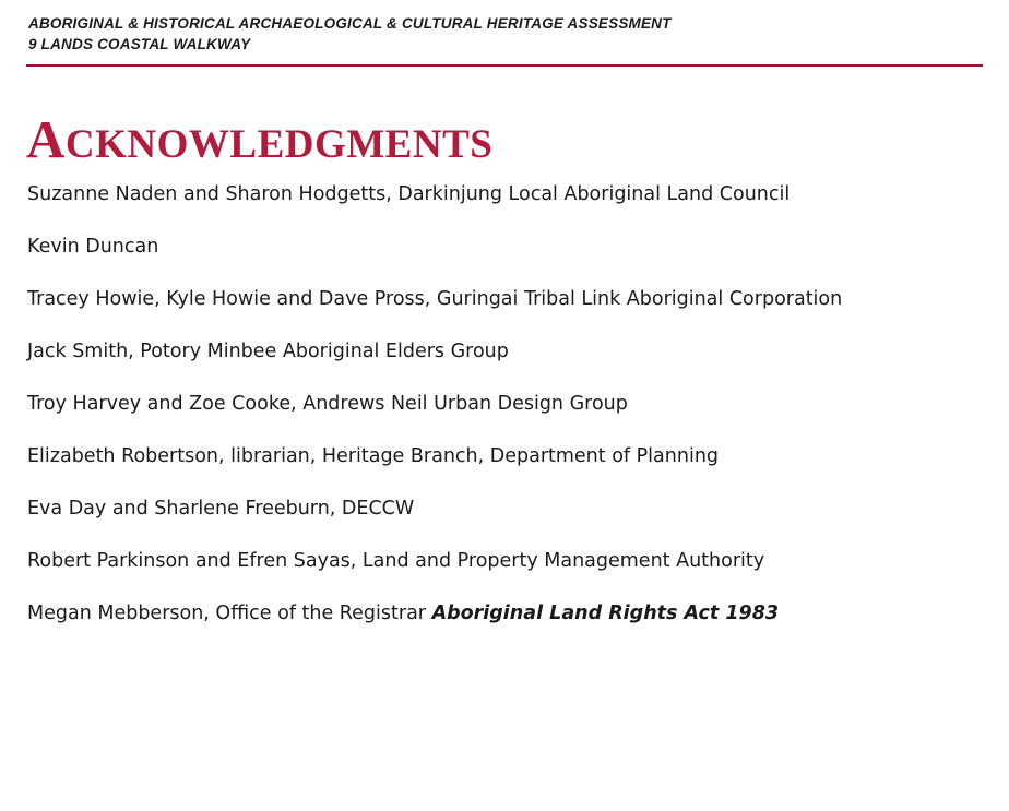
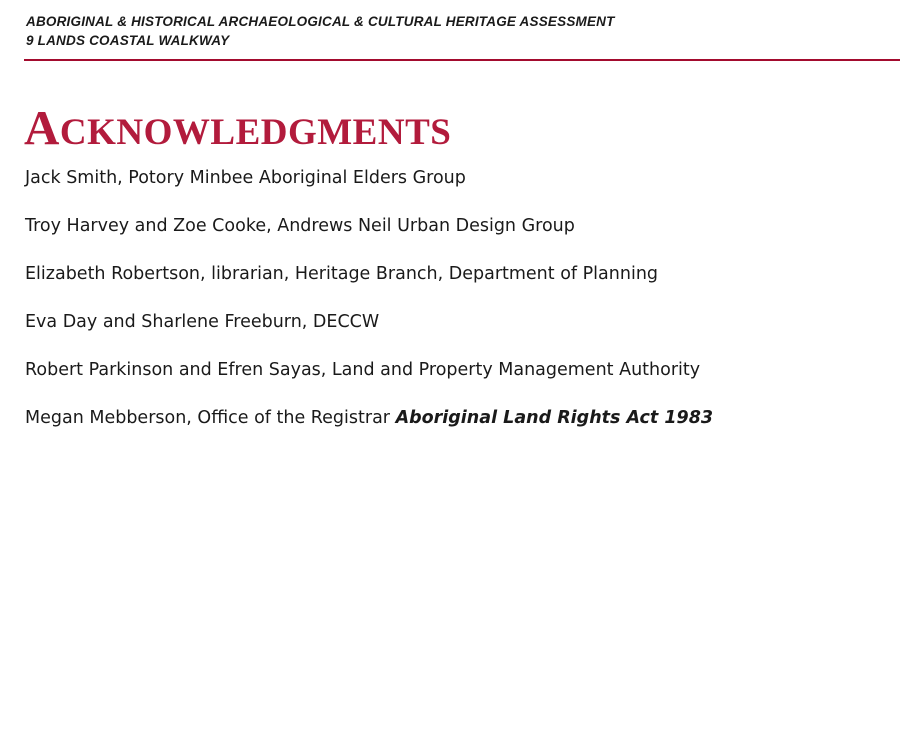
  ABORIGINAL & HISTORICAL ARCHAEOLOGICAL & CULTURAL HERITAGE ASSESSMENT
  9 LANDS COASTAL WALKWAY
  ACKNOWLEDGMENTS
- Suzanne Naden and Sharon Hodgetts, Darkinjung Local Aboriginal Land Council
- Kevin Duncan
- Tracey Howie, Kyle Howie and Dave Pross, Guringai Tribal Link Aboriginal Corporation
  Jack Smith, Potory Minbee Aboriginal Elders Group
  Troy Harvey and Zoe Cooke, Andrews Neil Urban Design Group
  Elizabeth Robertson, librarian, Heritage Branch, Department of Planning
  Eva Day and Sharlene Freeburn, DECCW
  Robert Parkinson and Efren Sayas, Land and Property Management Authority
  Megan Mebberson, Office of the Registrar Aboriginal Land Rights Act 1983
